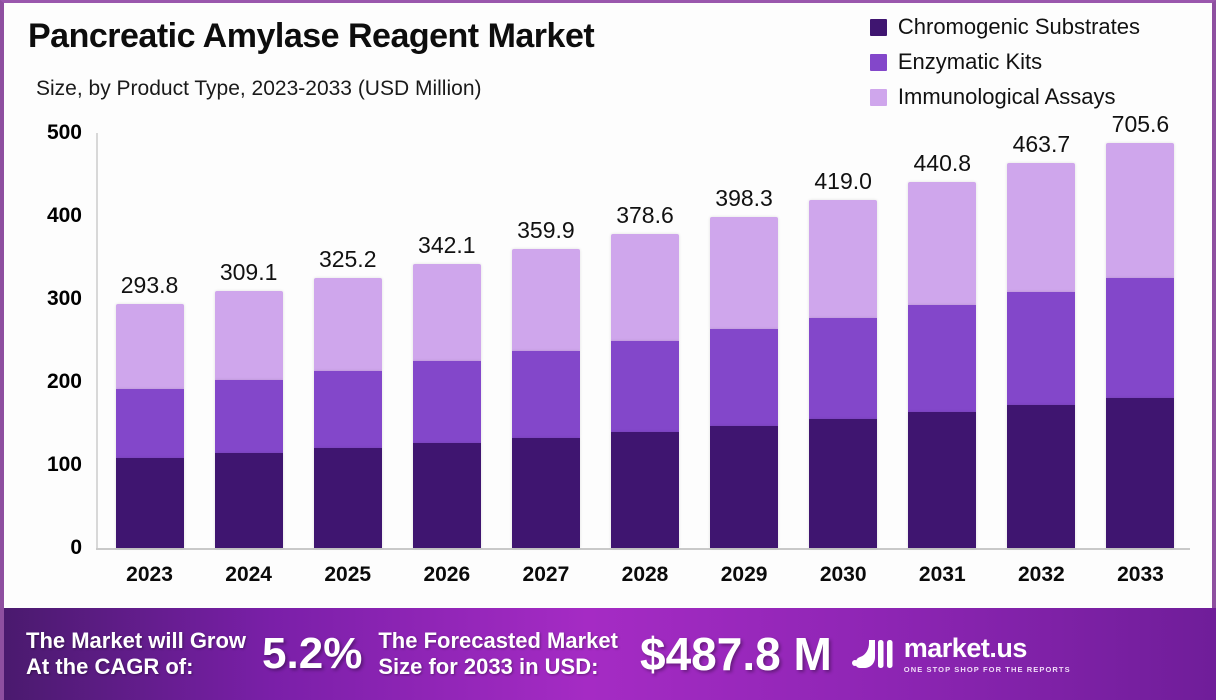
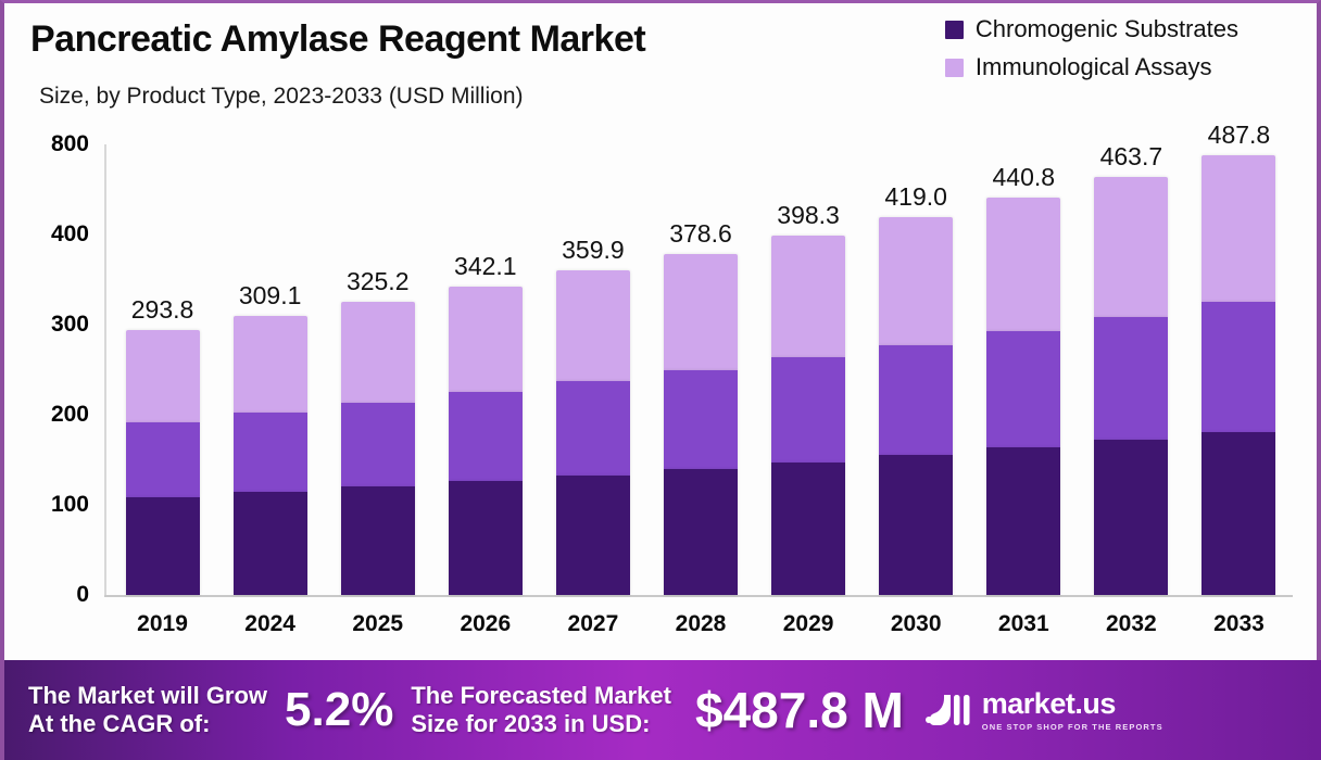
  Pancreatic Amylase Reagent Market
  Size, by Product Type, 2023-2033 (USD Million)
  Chromogenic Substrates
- Enzymatic Kits
  Immunological Assays
  0
  100
  200
  300
  400
- 500
+ 800
  293.8
- 2023
+ 2019
  309.1
  2024
  325.2
  2025
  342.1
  2026
  359.9
  2027
  378.6
  2028
  398.3
  2029
  419.0
  2030
  440.8
  2031
  463.7
  2032
- 705.6
+ 487.8
  2033
  The Market will Grow
  At the CAGR of:
  5.2%
  The Forecasted Market
  Size for 2033 in USD:
  $487.8 M
  market.us
  ONE STOP SHOP FOR THE REPORTS
